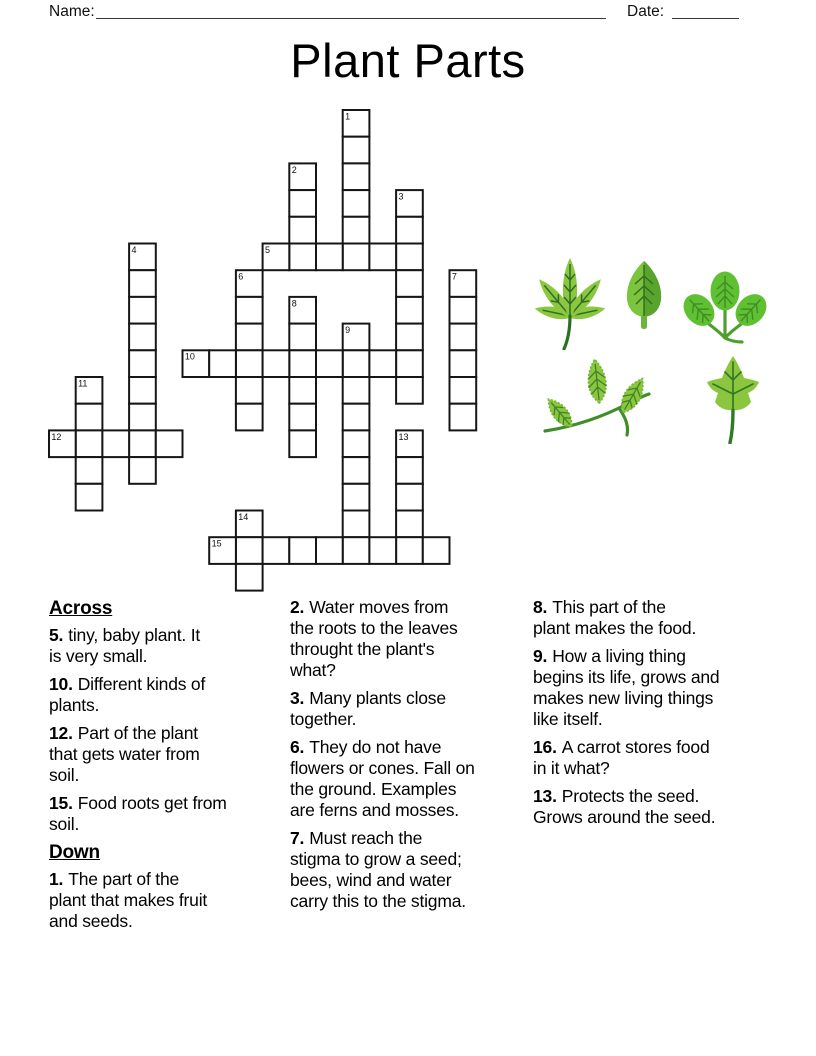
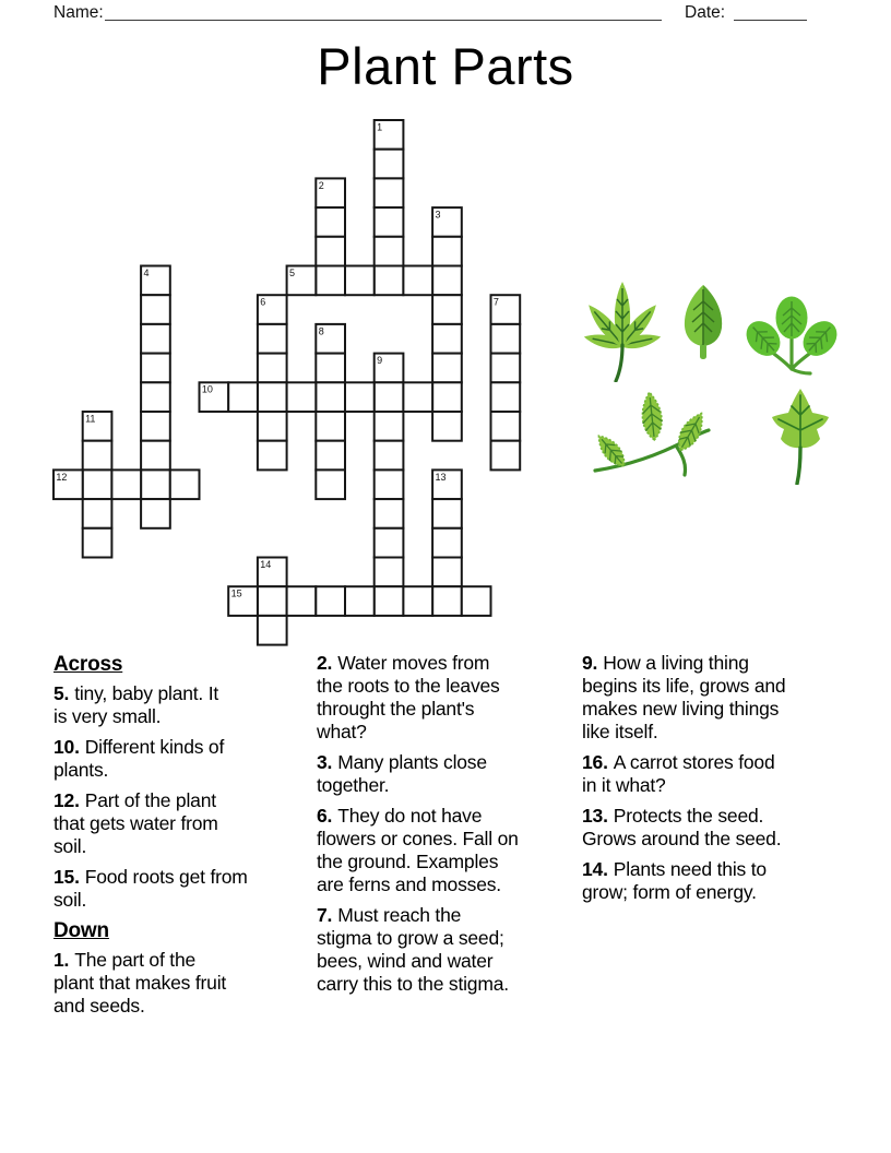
  Name:
  Date:
  Plant Parts
  1
  2
  3
  4
  5
  6
  7
  8
  9
  10
  11
  12
  13
  14
  15
  Across
  5. tiny, baby plant. It
  is very small.
  10. Different kinds of
  plants.
  12. Part of the plant
  that gets water from
  soil.
  15. Food roots get from
  soil.
  Down
  1. The part of the
  plant that makes fruit
  and seeds.
  2. Water moves from
  the roots to the leaves
  throught the plant's
  what?
  3. Many plants close
  together.
  6. They do not have
  flowers or cones. Fall on
  the ground. Examples
  are ferns and mosses.
  7. Must reach the
  stigma to grow a seed;
  bees, wind and water
  carry this to the stigma.
- 8. This part of the
- plant makes the food.
  9. How a living thing
  begins its life, grows and
  makes new living things
  like itself.
  16. A carrot stores food
  in it what?
  13. Protects the seed.
  Grows around the seed.
+ 14. Plants need this to
+ grow; form of energy.
